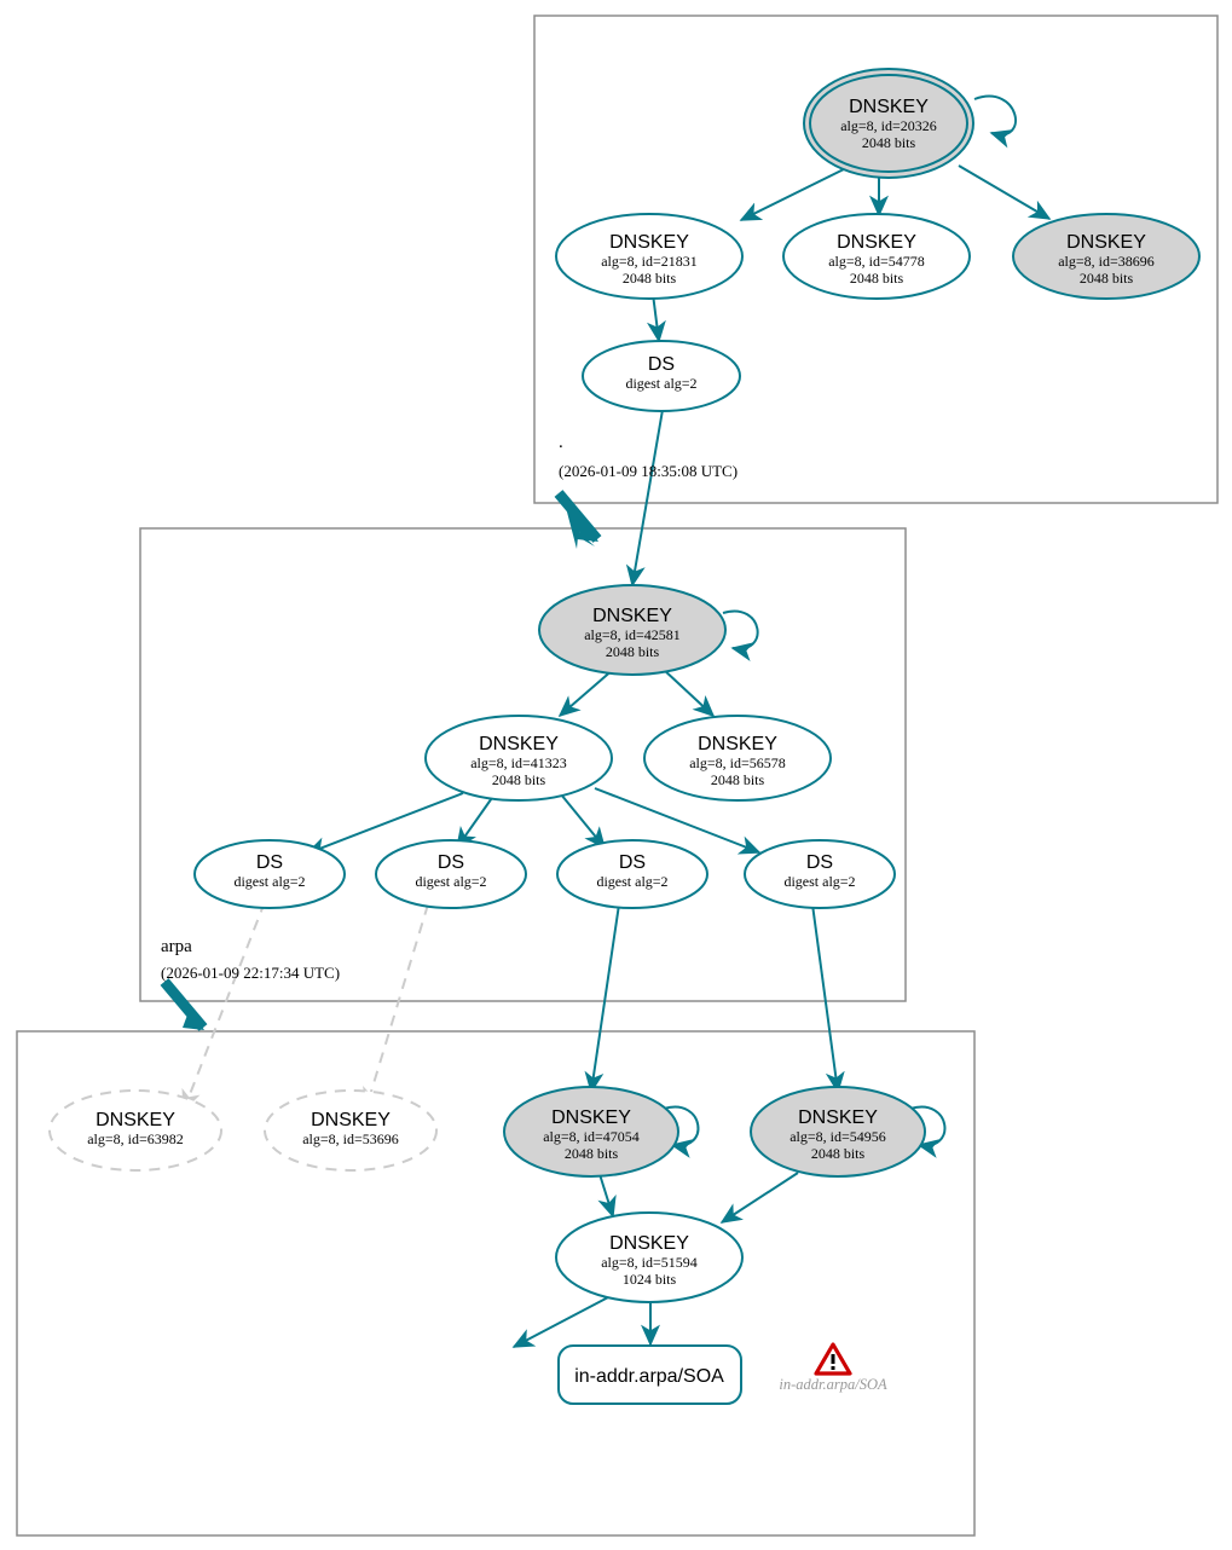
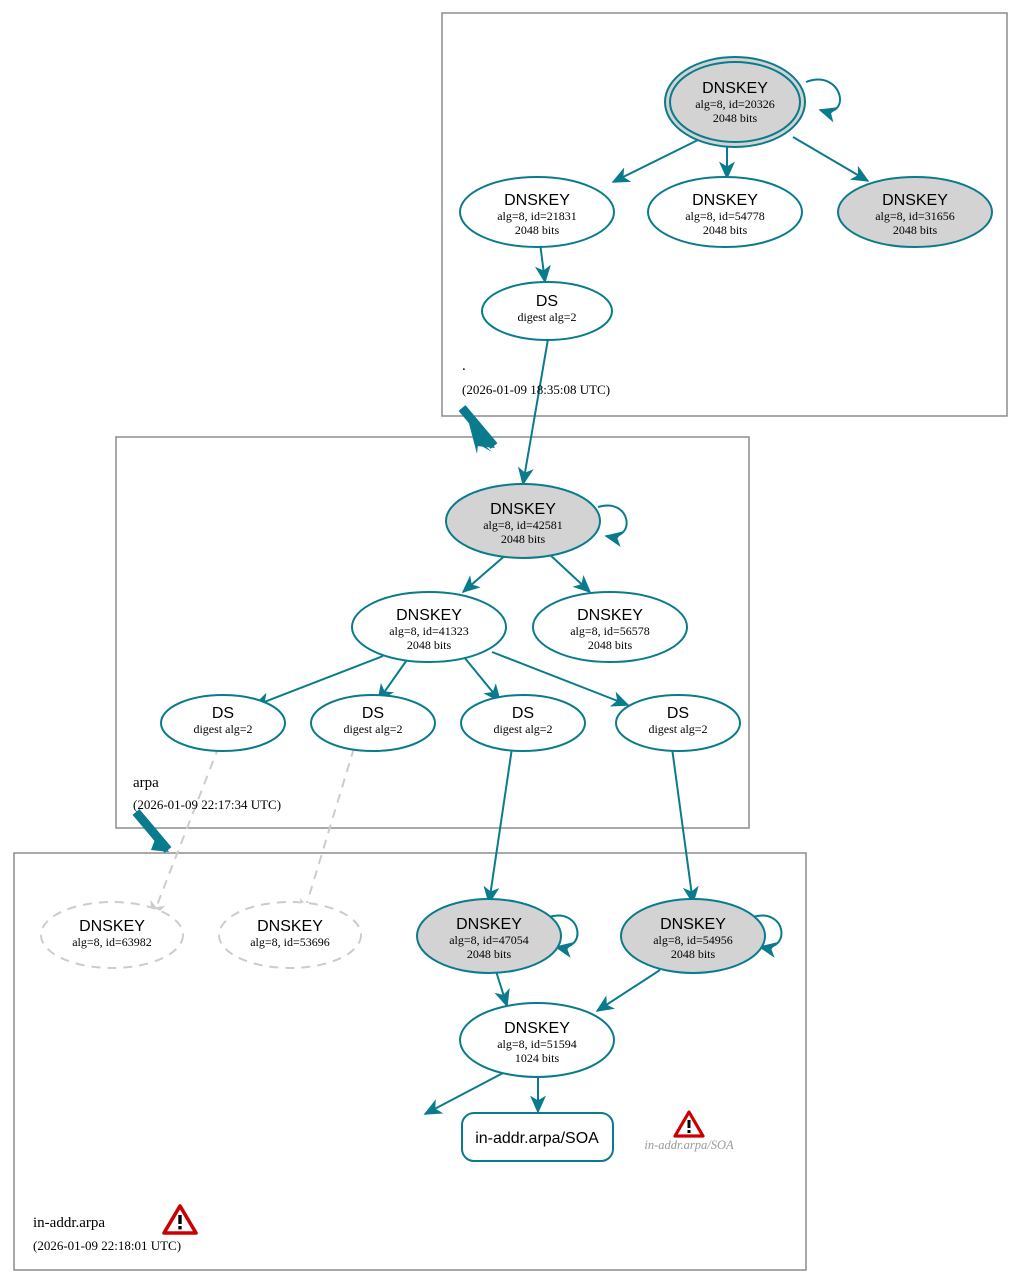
  DNSKEY
  alg=8, id=20326
  2048 bits
  DNSKEY
  alg=8, id=21831
  2048 bits
  DNSKEY
  alg=8, id=54778
  2048 bits
  DNSKEY
- alg=8, id=38696
+ alg=8, id=31656
  2048 bits
  DS
  digest alg=2
  .
  (2026-01-09 18:35:08 UTC)
  DNSKEY
  alg=8, id=42581
  2048 bits
  DNSKEY
  alg=8, id=41323
  2048 bits
  DNSKEY
  alg=8, id=56578
  2048 bits
  DS
  digest alg=2
  DS
  digest alg=2
  DS
  digest alg=2
  DS
  digest alg=2
  arpa
  (2026-01-09 22:17:34 UTC)
  DNSKEY
  alg=8, id=63982
  DNSKEY
  alg=8, id=53696
  DNSKEY
  alg=8, id=47054
  2048 bits
  DNSKEY
  alg=8, id=54956
  2048 bits
  DNSKEY
  alg=8, id=51594
  1024 bits
  in-addr.arpa/SOA
  in-addr.arpa/SOA
+ in-addr.arpa
+ (2026-01-09 22:18:01 UTC)
